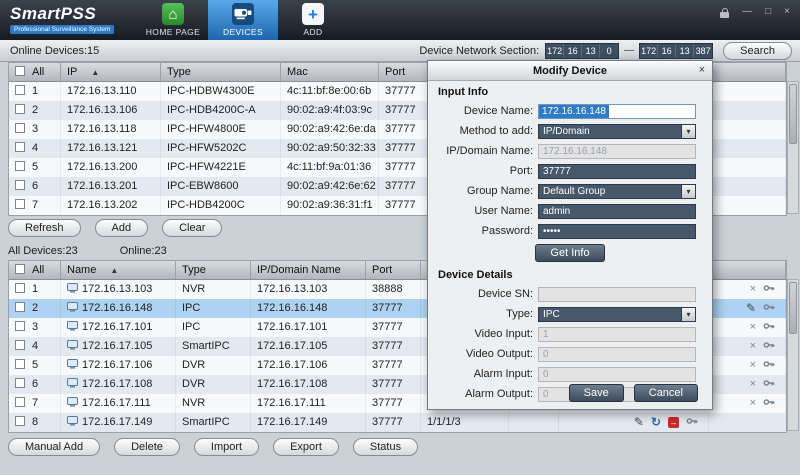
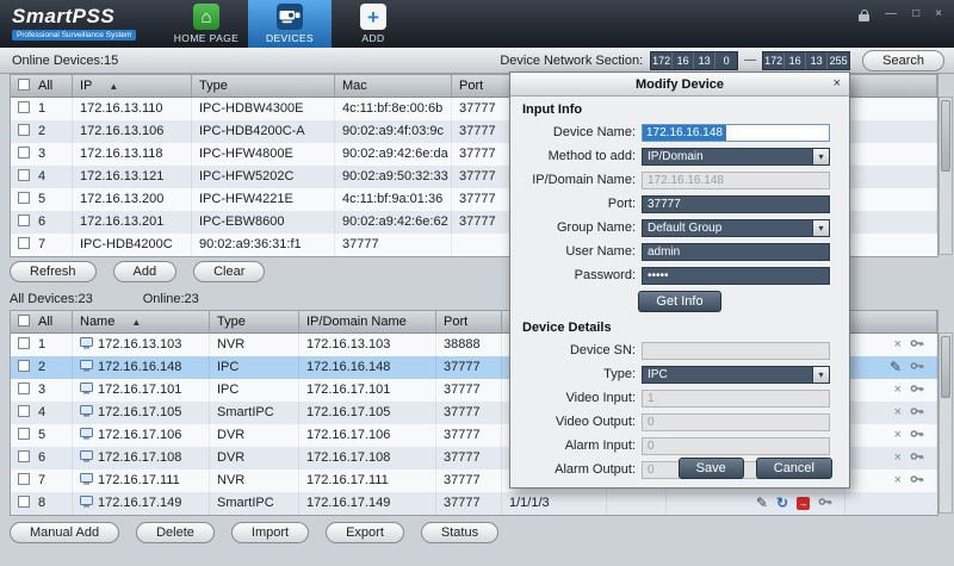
  SmartPSS
  ⌂
  HOME PAGE
  DEVICES
  +
  ADD
  —
  □
  ×
  Online Devices:15
  Device Network Section:
  172
  16
  13
  0
  —
  172
  16
  13
- 387
+ 255
  Search
  All
  IP ▲
  Type
  Mac
  Port
  1
  172.16.13.110
  IPC-HDBW4300E
  4c:11:bf:8e:00:6b
  37777
  2
  172.16.13.106
  IPC-HDB4200C-A
  90:02:a9:4f:03:9c
  37777
  3
  172.16.13.118
  IPC-HFW4800E
  90:02:a9:42:6e:da
  37777
  4
  172.16.13.121
  IPC-HFW5202C
  90:02:a9:50:32:33
  37777
  5
  172.16.13.200
  IPC-HFW4221E
  4c:11:bf:9a:01:36
  37777
  6
  172.16.13.201
  IPC-EBW8600
  90:02:a9:42:6e:62
  37777
  7
- 172.16.13.202
  IPC-HDB4200C
  90:02:a9:36:31:f1
  37777
  Refresh
  Add
  Clear
  All Devices:23
  Online:23
  All
  Name ▲
  Type
  IP/Domain Name
  Port
  1
  172.16.13.103
  NVR
  172.16.13.103
  38888
  ×
  2
  172.16.16.148
  IPC
  172.16.16.148
  37777
  ✎
  3
  172.16.17.101
  IPC
  172.16.17.101
  37777
  ×
  4
  172.16.17.105
  SmartIPC
  172.16.17.105
  37777
  ×
  5
  172.16.17.106
  DVR
  172.16.17.106
  37777
  ×
  6
  172.16.17.108
  DVR
  172.16.17.108
  37777
  ×
  7
  172.16.17.111
  NVR
  172.16.17.111
  37777
  ×
  8
  172.16.17.149
  SmartIPC
  172.16.17.149
  37777
  1/1/1/3
  ✎
  ↻
  →
  Manual Add
  Delete
  Import
  Export
  Status
  Modify Device
  ×
  Input Info
  Device Name:
  172.16.16.148
  Method to add:
  IP/Domain
  ▾
  IP/Domain Name:
  172.16.16.148
  Port:
  37777
  Group Name:
  Default Group
  ▾
  User Name:
  admin
  Password:
  •••••
  Get Info
  Device Details
  Device SN:
  Type:
  IPC
  ▾
  Video Input:
  1
  Video Output:
  0
  Alarm Input:
  0
  Alarm Output:
  0
  Save
  Cancel
